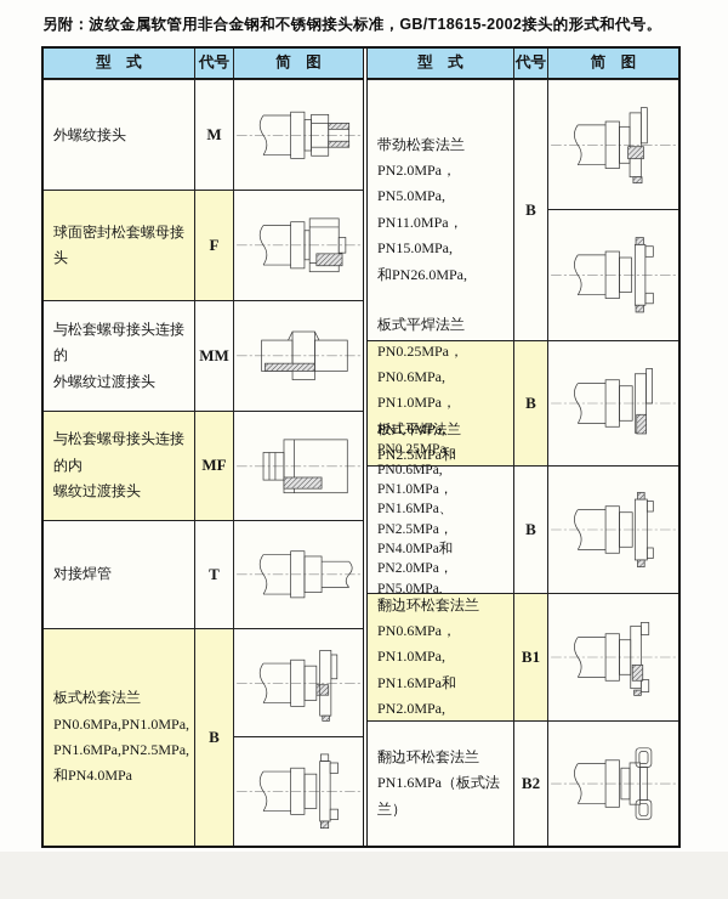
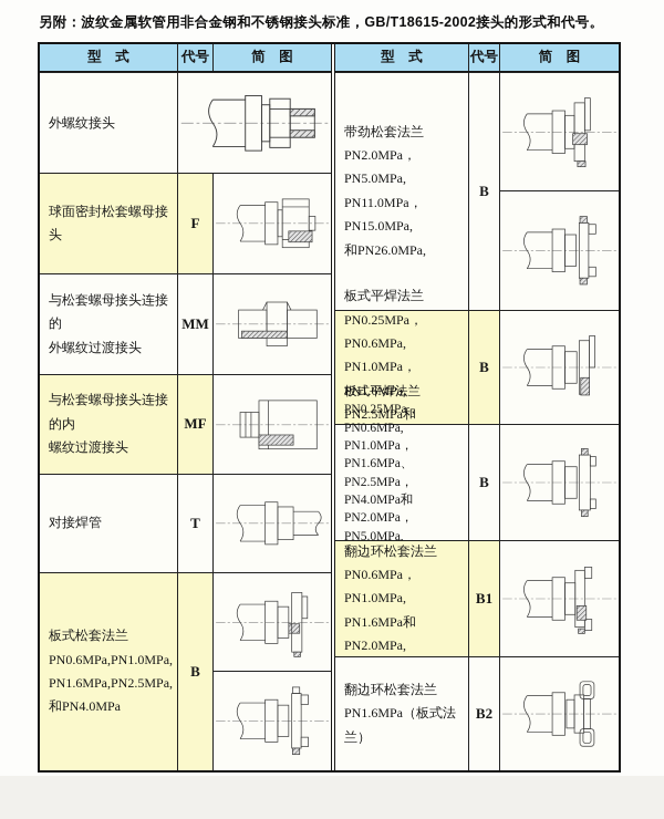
  另附：波纹金属软管用非合金钢和不锈钢接头标准，GB/T18615-2002接头的形式和代号。
  型 式
  代号
  简 图
  外螺纹接头
- M
  球面密封松套螺母接头
  F
  与松套螺母接头连接的
  外螺纹过渡接头
  MM
  与松套螺母接头连接的内
  螺纹过渡接头
  MF
  对接焊管
  T
  板式松套法兰
  PN0.6MPa,PN1.0MPa,
  PN1.6MPa,PN2.5MPa,
  和PN4.0MPa
  B
  型 式
  代号
  简 图
  带劲松套法兰
  PN2.0MPa，PN5.0MPa,
  PN11.0MPa， PN15.0MPa,
  和PN26.0MPa,
  B
  板式平焊法兰
  PN0.25MPa， PN0.6MPa,
  PN1.0MPa， PN1.6MPa,
  B
  板式平焊法兰
  PN0.25MPa， PN0.6MPa,
  PN1.0MPa， PN1.6MPa、
  PN2.5MPa， PN4.0MPa和
  PN2.0MPa， PN5.0MPa,
  B
  翻边环松套法兰
  PN0.6MPa， PN1.0MPa,
  PN1.6MPa和PN2.0MPa,
  B1
  翻边环松套法兰
  PN1.6MPa（板式法兰）
  B2
